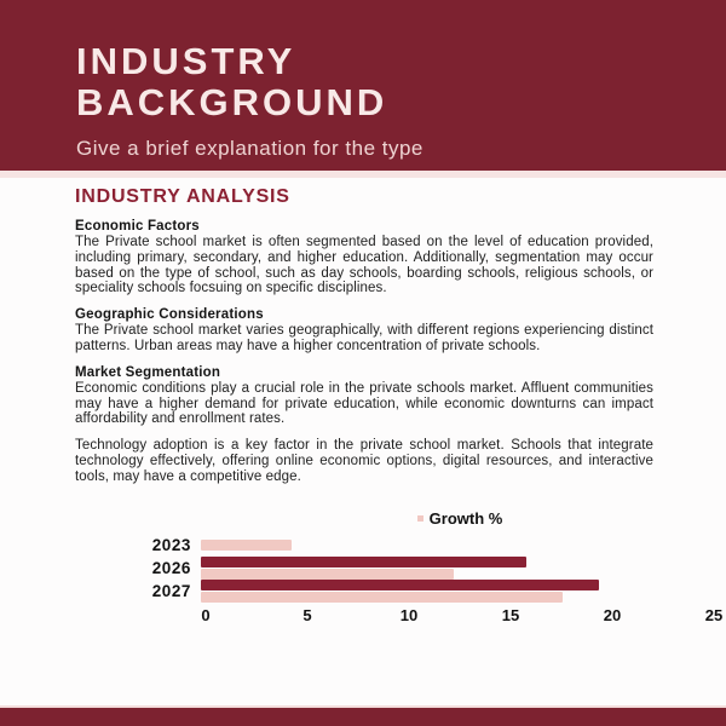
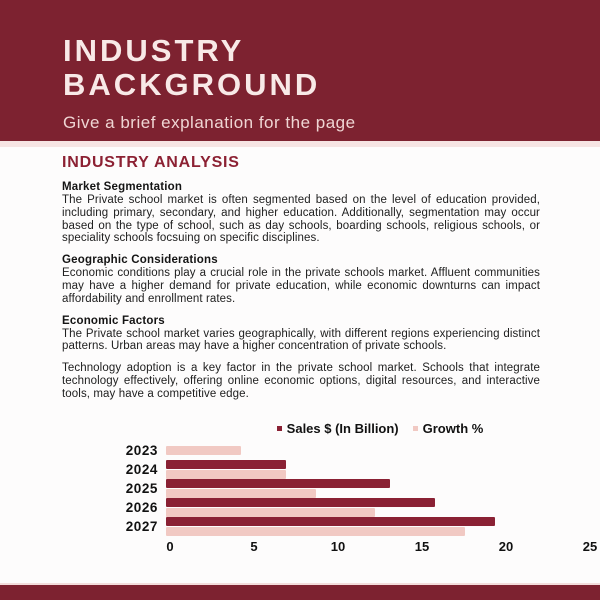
  INDUSTRY BACKGROUND
- Give a brief explanation for the type
+ Give a brief explanation for the page
  INDUSTRY ANALYSIS
- Economic Factors
+ Market Segmentation
  The Private school market is often segmented based on the level of education provided, including primary, secondary, and higher education. Additionally, segmentation may occur based on the type of school, such as day schools, boarding schools, religious schools, or speciality schools focsuing on specific disciplines.
  Geographic Considerations
- The Private school market varies geographically, with different regions experiencing distinct patterns. Urban areas may have a higher concentration of private schools.
+ Economic conditions play a crucial role in the private schools market. Affluent communities may have a higher demand for private education, while economic downturns can impact affordability and enrollment rates.
- Market Segmentation
+ Economic Factors
- Economic conditions play a crucial role in the private schools market. Affluent communities may have a higher demand for private education, while economic downturns can impact affordability and enrollment rates.
+ The Private school market varies geographically, with different regions experiencing distinct patterns. Urban areas may have a higher concentration of private schools.
  Technology adoption is a key factor in the private school market. Schools that integrate technology effectively, offering online economic options, digital resources, and interactive tools, may have a competitive edge.
+ Sales $ (In Billion)
  Growth %
  2023
+ 2024
+ 2025
  2026
  2027
  0
  5
  10
  15
  20
  25
